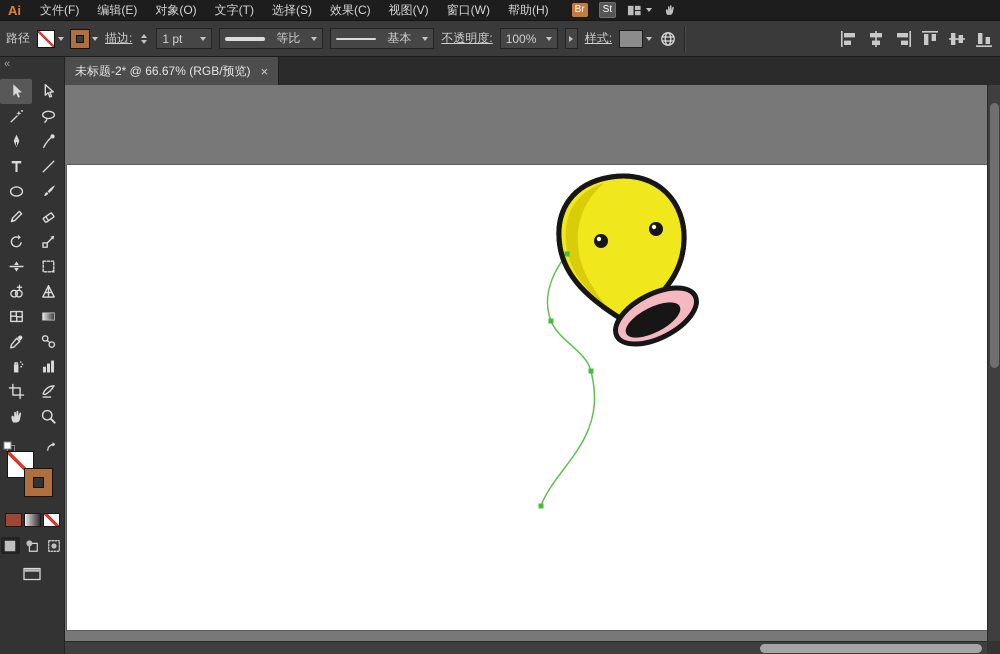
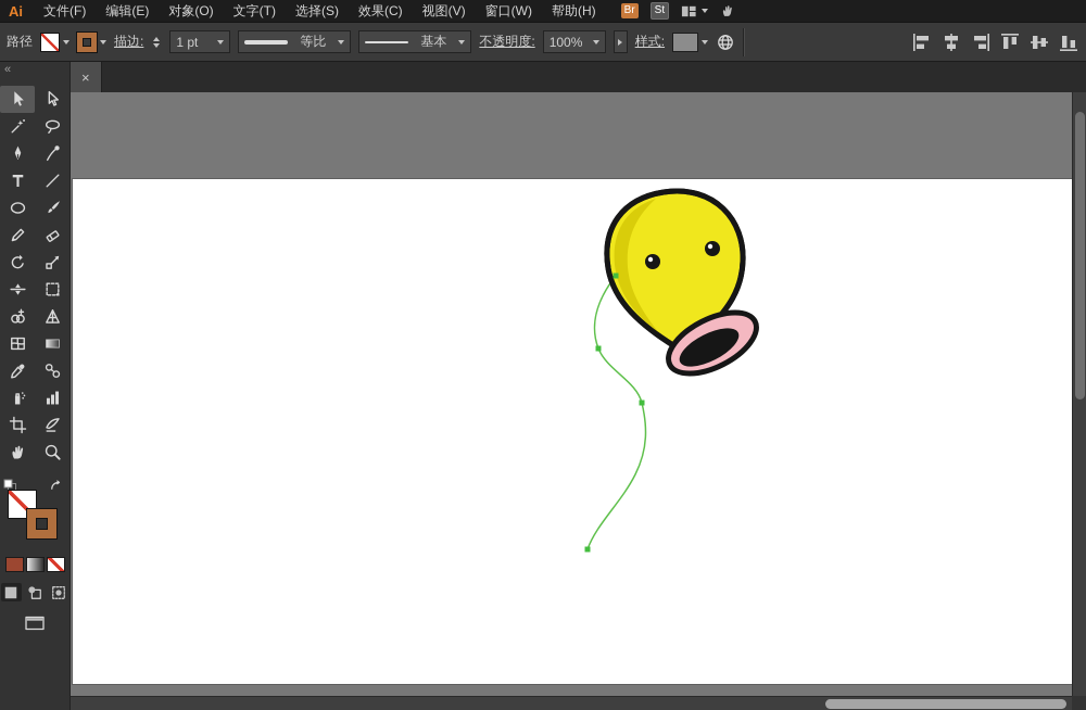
  Ai
  文件(F)
  编辑(E)
  对象(O)
  文字(T)
  选择(S)
  效果(C)
  视图(V)
  窗口(W)
  帮助(H)
  Br
  St
  路径
  描边:
  1 pt
  等比
  基本
  不透明度:
  100%
  样式:
- 未标题-2* @ 66.67% (RGB/预览)
  ×
  «
